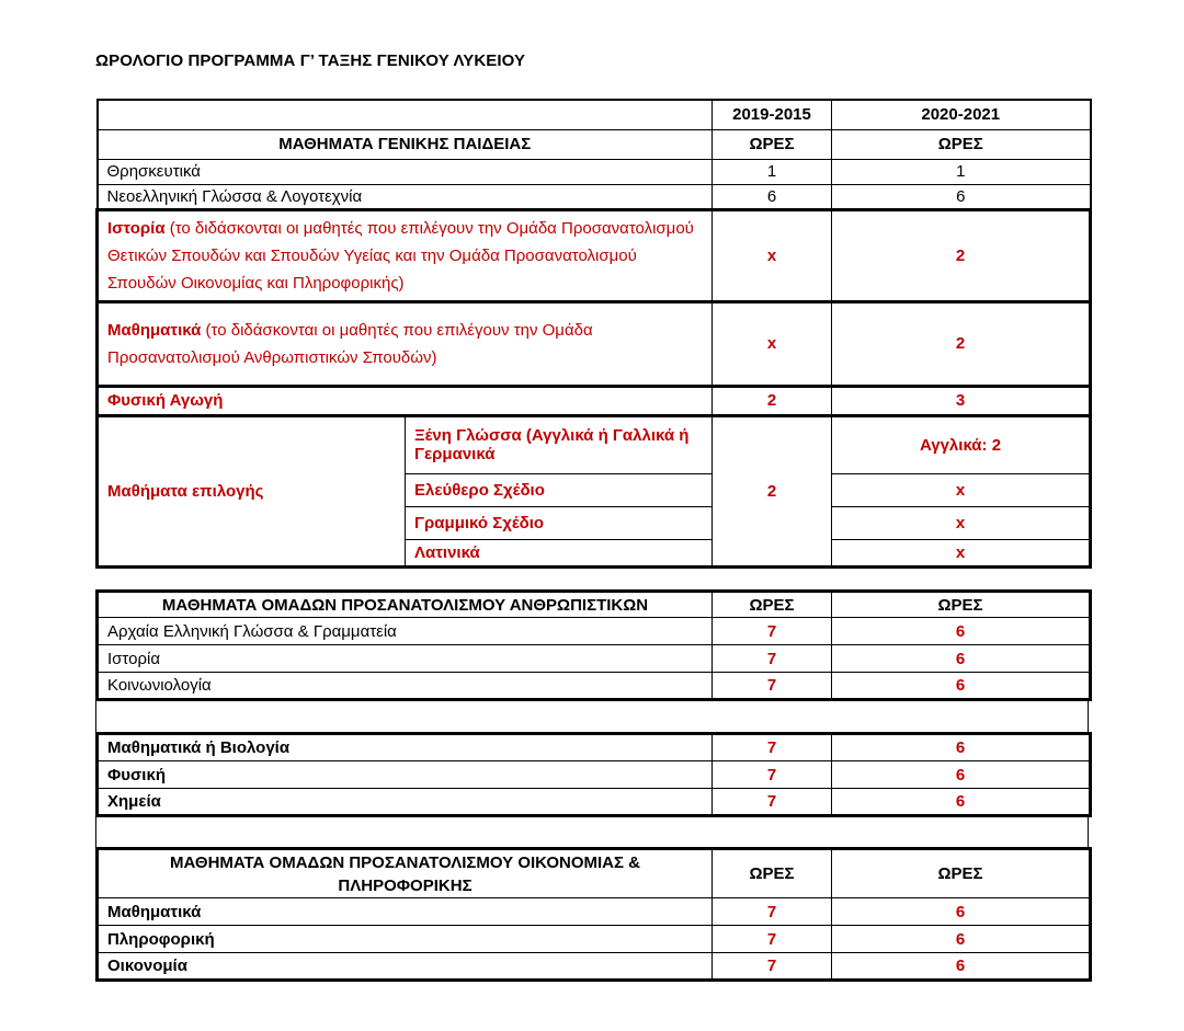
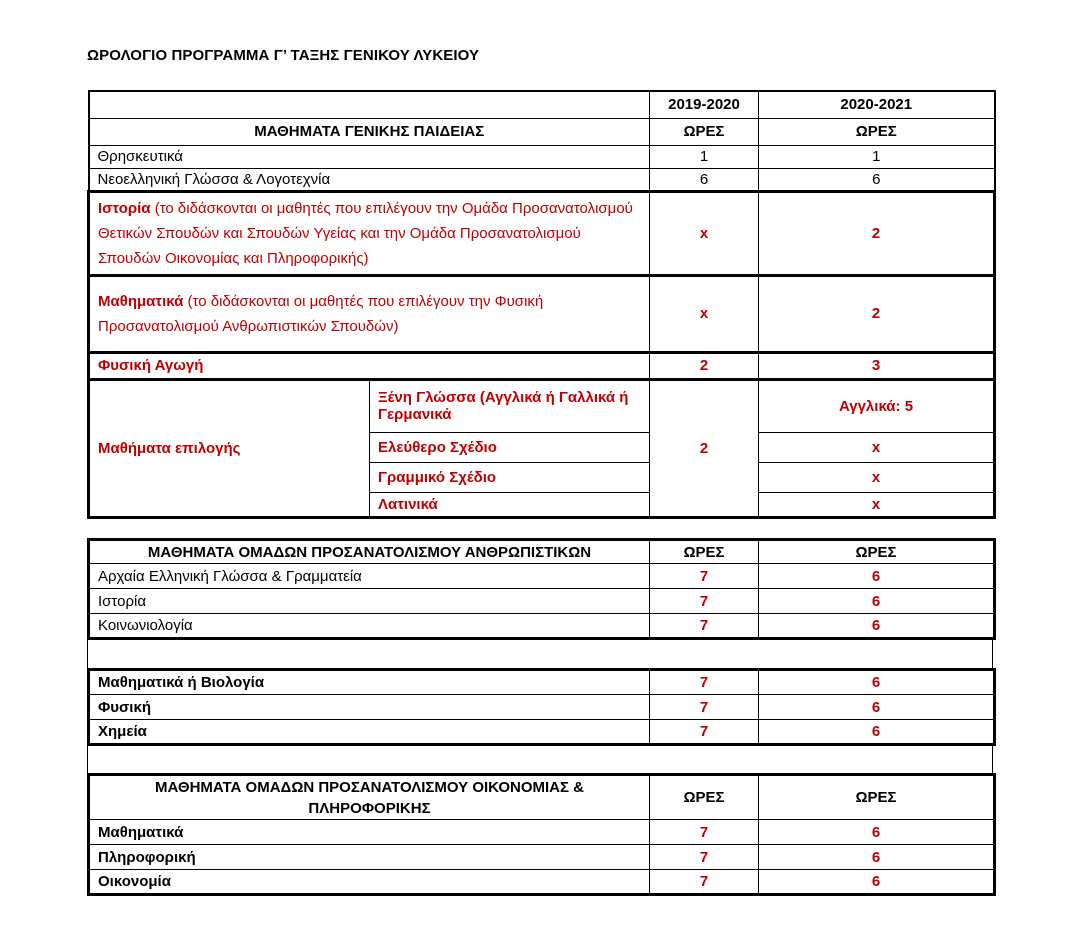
  ΩΡΟΛΟΓΙΟ ΠΡΟΓΡΑΜΜΑ Γ’ ΤΑΞΗΣ ΓΕΝΙΚΟΥ ΛΥΚΕΙΟΥ
- 	2019-2015	2020-2021
+ 	2019-2020	2020-2021
  ΜΑΘΗΜΑΤΑ ΓΕΝΙΚΗΣ ΠΑΙΔΕΙΑΣ	ΩΡΕΣ	ΩΡΕΣ
  Θρησκευτικά	1	1
  Νεοελληνική Γλώσσα & Λογοτεχνία	6	6
  Ιστορία (το διδάσκονται οι μαθητές που επιλέγουν την Ομάδα Προσανατολισμού Θετικών Σπουδών και Σπουδών Υγείας και την Ομάδα Προσανατολισμού Σπουδών Οικονομίας και Πληροφορικής)	x	2
- Μαθηματικά (το διδάσκονται οι μαθητές που επιλέγουν την Ομάδα Προσανατολισμού Ανθρωπιστικών Σπουδών)	x	2
+ Μαθηματικά (το διδάσκονται οι μαθητές που επιλέγουν την Φυσική Προσανατολισμού Ανθρωπιστικών Σπουδών)	x	2
  Φυσική Αγωγή	2	3
- Μαθήματα επιλογής	Ξένη Γλώσσα (Αγγλικά ή Γαλλικά ή Γερμανικά	2	Αγγλικά: 2
+ Μαθήματα επιλογής	Ξένη Γλώσσα (Αγγλικά ή Γαλλικά ή Γερμανικά	2	Αγγλικά: 5
  Ελεύθερο Σχέδιο	x
  Γραμμικό Σχέδιο	x
  Λατινικά	x
  ΜΑΘΗΜΑΤΑ ΟΜΑΔΩΝ ΠΡΟΣΑΝΑΤΟΛΙΣΜΟΥ ΑΝΘΡΩΠΙΣΤΙΚΩΝ	ΩΡΕΣ	ΩΡΕΣ
  Αρχαία Ελληνική Γλώσσα & Γραμματεία	7	6
  Ιστορία	7	6
  Κοινωνιολογία	7	6
  Μαθηματικά ή Βιολογία	7	6
  Φυσική	7	6
  Χημεία	7	6
  ΜΑΘΗΜΑΤΑ ΟΜΑΔΩΝ ΠΡΟΣΑΝΑΤΟΛΙΣΜΟΥ ΟΙΚΟΝΟΜΙΑΣ & ΠΛΗΡΟΦΟΡΙΚΗΣ	ΩΡΕΣ	ΩΡΕΣ
  Μαθηματικά	7	6
  Πληροφορική	7	6
  Οικονομία	7	6
